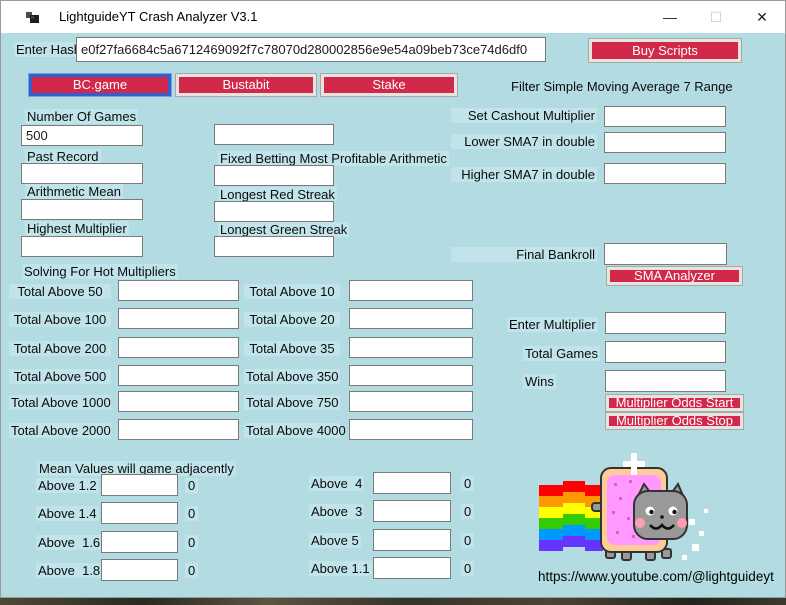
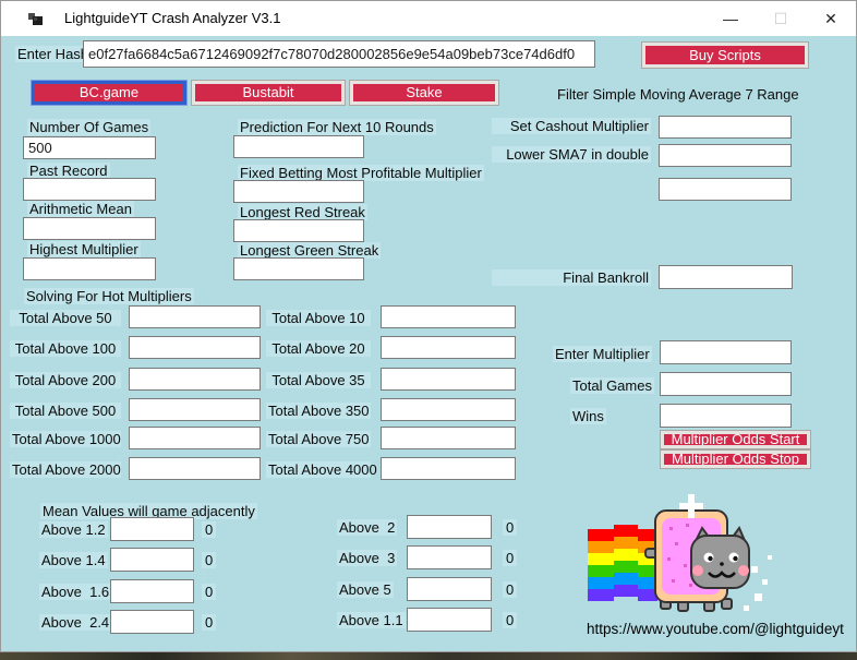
  LightguideYT Crash Analyzer V3.1
  —
  ☐
  ✕
  Enter Has
  e0f27fa6684c5a6712469092f7c78070d280002856e9e54a09beb73ce74d6df0
  Buy Scripts
  BC.game
  Bustabit
  Stake
  Filter Simple Moving Average 7 Range
  Number Of Games
  500
  Past Record
  Arithmetic Mean
  Highest Multiplier
+ Prediction For Next 10 Rounds
- Fixed Betting Most Profitable Arithmetic
+ Fixed Betting Most Profitable Multiplier
  Longest Red Streak
  Longest Green Streak
  Set Cashout Multiplier
  Lower SMA7 in double
- Higher SMA7 in double
  Final Bankroll
- SMA Analyzer
  Solving For Hot Multipliers
  Total Above 50
  Total Above 100
  Total Above 200
  Total Above 500
  Total Above 1000
  Total Above 2000
  Total Above 10
  Total Above 20
  Total Above 35
  Total Above 350
  Total Above 750
  Total Above 4000
  Enter Multiplier
  Total Games
  Wins
  Multiplier Odds Start
  Multiplier Odds Stop
  Mean Values will game adjacently
  Above 1.2
  0
  Above 1.4
  0
  Above 1.6
  0
- Above 1.8
+ Above 2.4
  0
- Above 4
+ Above 2
  0
  Above 3
  0
  Above 5
  0
  Above 1.1
  0
  https://www.youtube.com/@lightguideyt
